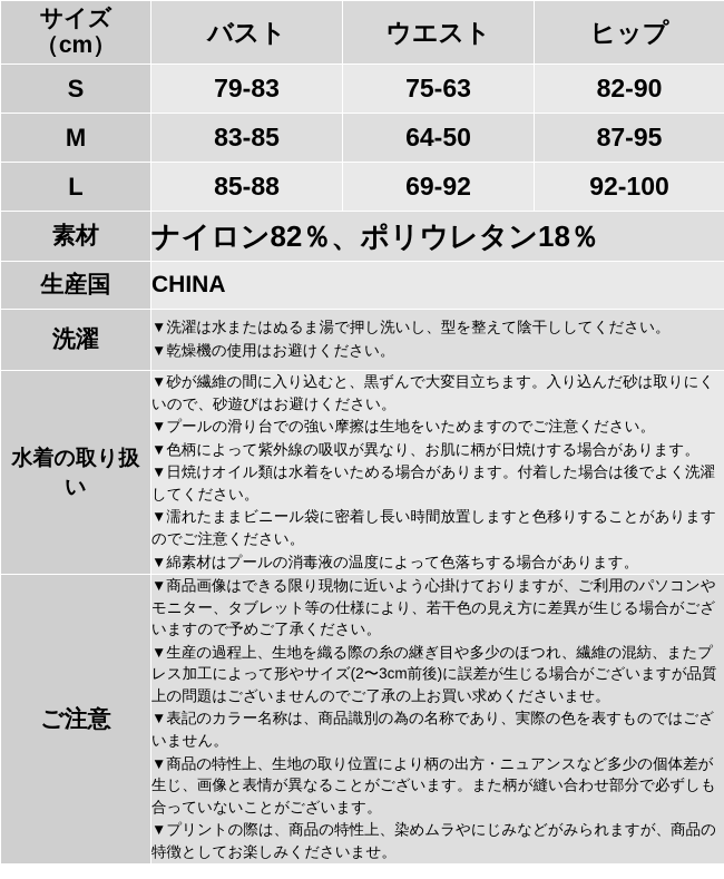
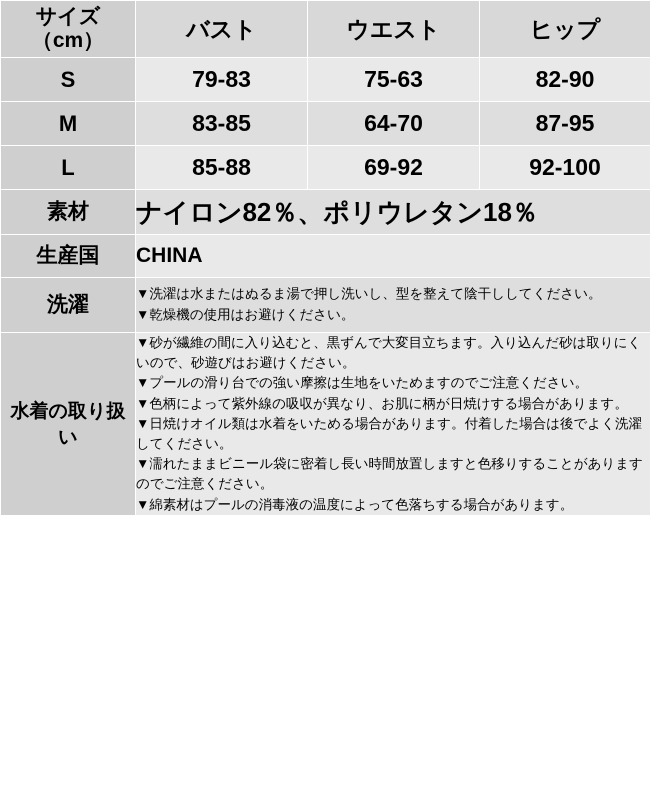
  サイズ （cm）	バスト	ウエスト	ヒップ
  S	79-83	75-63	82-90
- M	83-85	64-50	87-95
+ M	83-85	64-70	87-95
  L	85-88	69-92	92-100
  素材	ナイロン82％、ポリウレタン18％
  生産国	CHINA
  洗濯	▼洗濯は水またはぬるま湯で押し洗いし、型を整えて陰干ししてください。 ▼乾燥機の使用はお避けください。
  水着の取り扱い	▼砂が繊維の間に入り込むと、黒ずんで大変目立ちます。入り込んだ砂は取りにくいので、砂遊びはお避けください。 ▼プールの滑り台での強い摩擦は生地をいためますのでご注意ください。 ▼色柄によって紫外線の吸収が異なり、お肌に柄が日焼けする場合があります。 ▼日焼けオイル類は水着をいためる場合があります。付着した場合は後でよく洗濯してください。 ▼濡れたままビニール袋に密着し長い時間放置しますと色移りすることがありますのでご注意ください。 ▼綿素材はプールの消毒液の温度によって色落ちする場合があります。
- ご注意	▼商品画像はできる限り現物に近いよう心掛けておりますが、ご利用のパソコンやモニター、タブレット等の仕様により、若干色の見え方に差異が生じる場合がございますので予めご了承ください。 ▼生産の過程上、生地を織る際の糸の継ぎ目や多少のほつれ、繊維の混紡、またプレス加工によって形やサイズ(2〜3cm前後)に誤差が生じる場合がございますが品質上の問題はございませんのでご了承の上お買い求めくださいませ。 ▼表記のカラー名称は、商品識別の為の名称であり、実際の色を表すものではございません。 ▼商品の特性上、生地の取り位置により柄の出方・ニュアンスなど多少の個体差が生じ、画像と表情が異なることがございます。また柄が縫い合わせ部分で必ずしも合っていないことがございます。 ▼プリントの際は、商品の特性上、染めムラやにじみなどがみられますが、商品の特徴としてお楽しみくださいませ。
